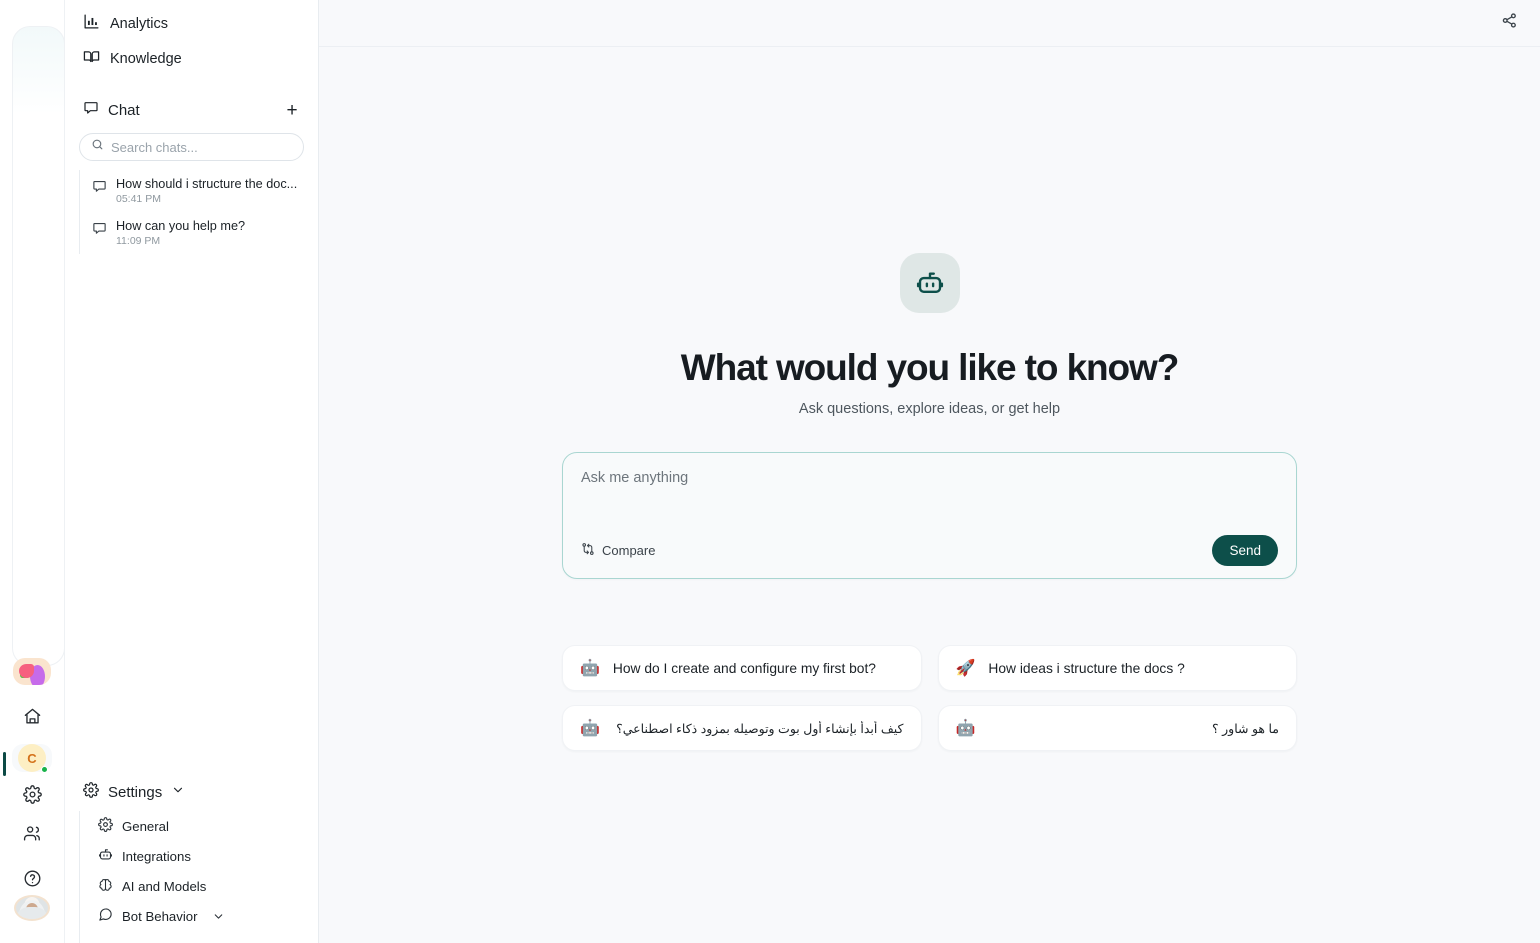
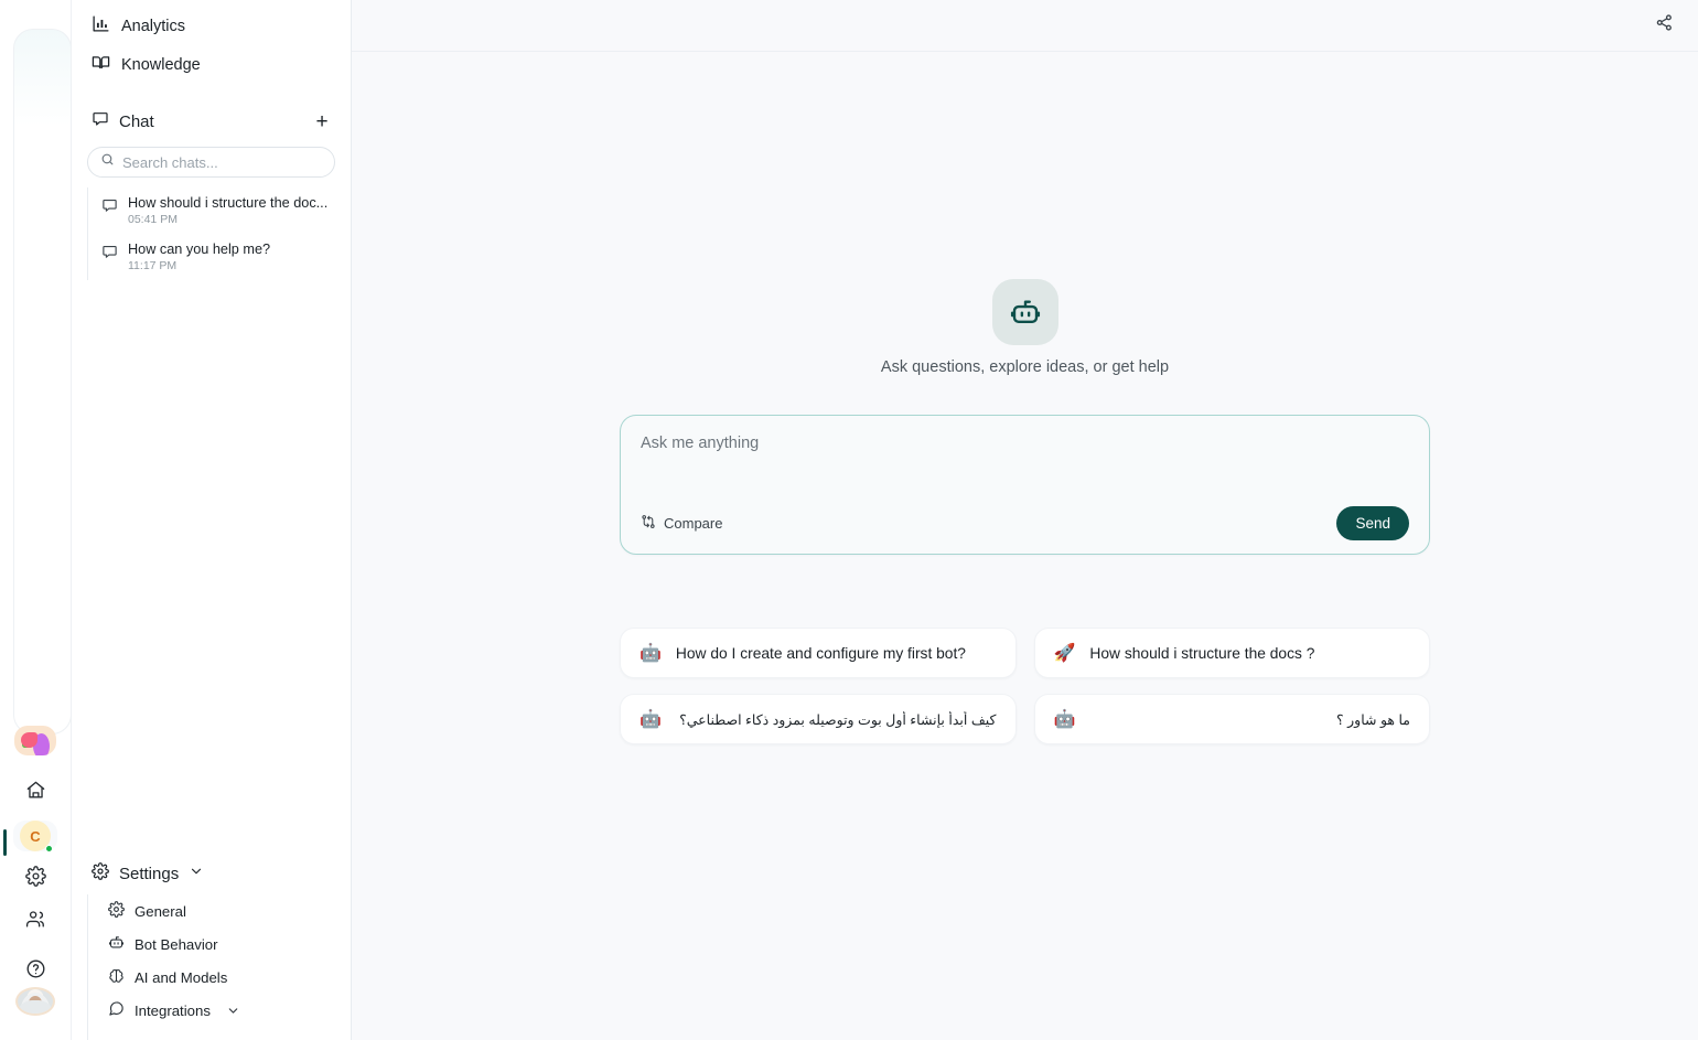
  C
  Analytics
  Knowledge
  Chat
  +
  Search chats...
  How should i structure the doc...
  05:41 PM
  How can you help me?
- 11:09 PM
+ 11:17 PM
  Settings
  General
- Integrations
+ Bot Behavior
  AI and Models
- Bot Behavior
+ Integrations
- What would you like to know?
  Ask questions, explore ideas, or get help
  Ask me anything
  Compare
  Send
  🤖
  How do I create and configure my first bot?
  🚀
- How ideas i structure the docs ?
+ How should i structure the docs ?
  🤖
  كيف أبدأ بإنشاء أول بوت وتوصيله بمزود ذكاء اصطناعي؟
  🤖
  ما هو شاور ؟
